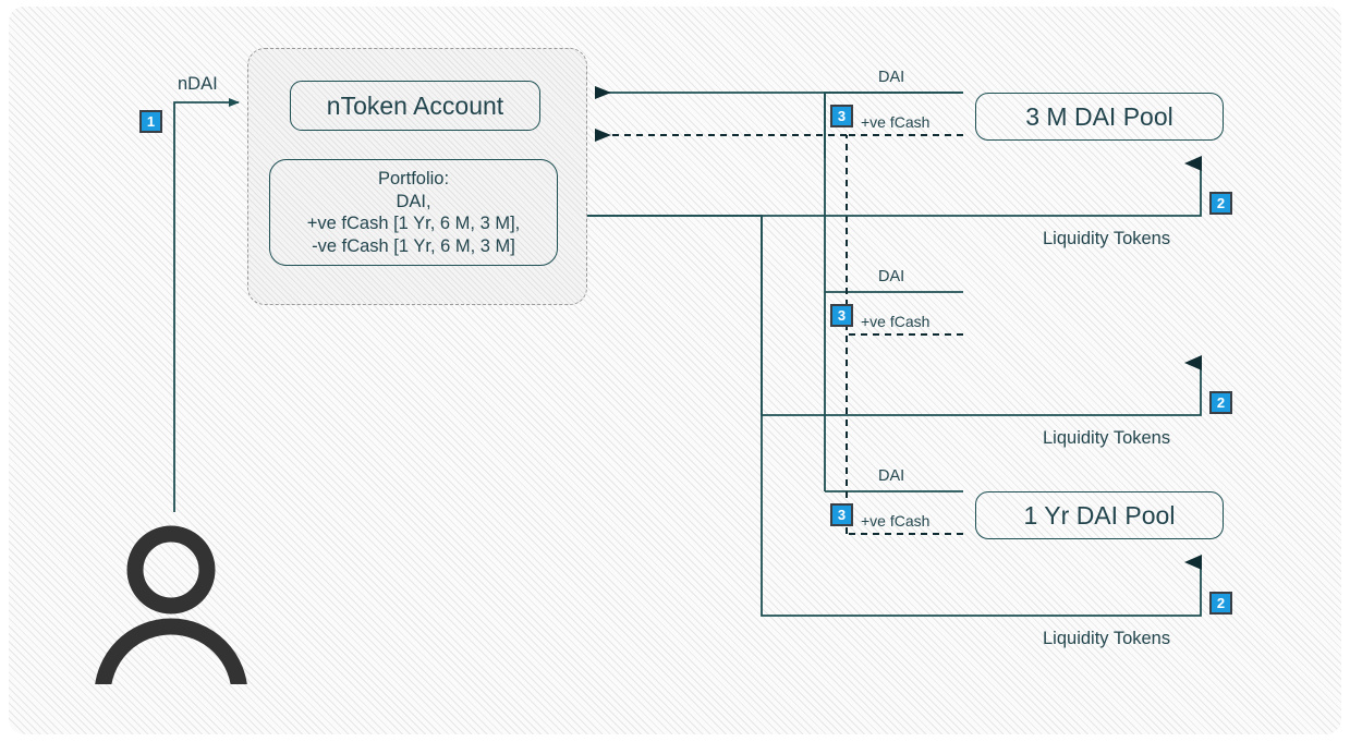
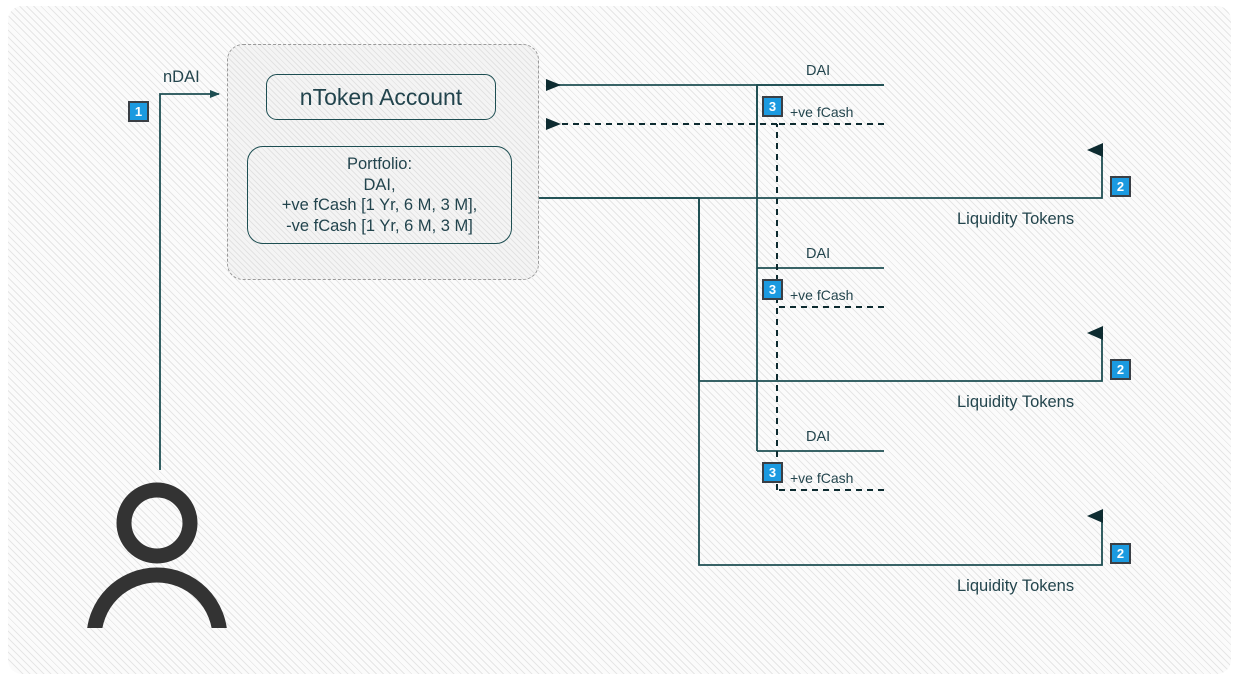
  nToken Account
  Portfolio:
  DAI,
  +ve fCash [1 Yr, 6 M, 3 M],
  -ve fCash [1 Yr, 6 M, 3 M]
- 3 M DAI Pool
- 1 Yr DAI Pool
  nDAI
  DAI
  +ve fCash
  Liquidity Tokens
  DAI
  +ve fCash
  Liquidity Tokens
  DAI
  +ve fCash
  Liquidity Tokens
  1
  3
  3
  3
  2
  2
  2
